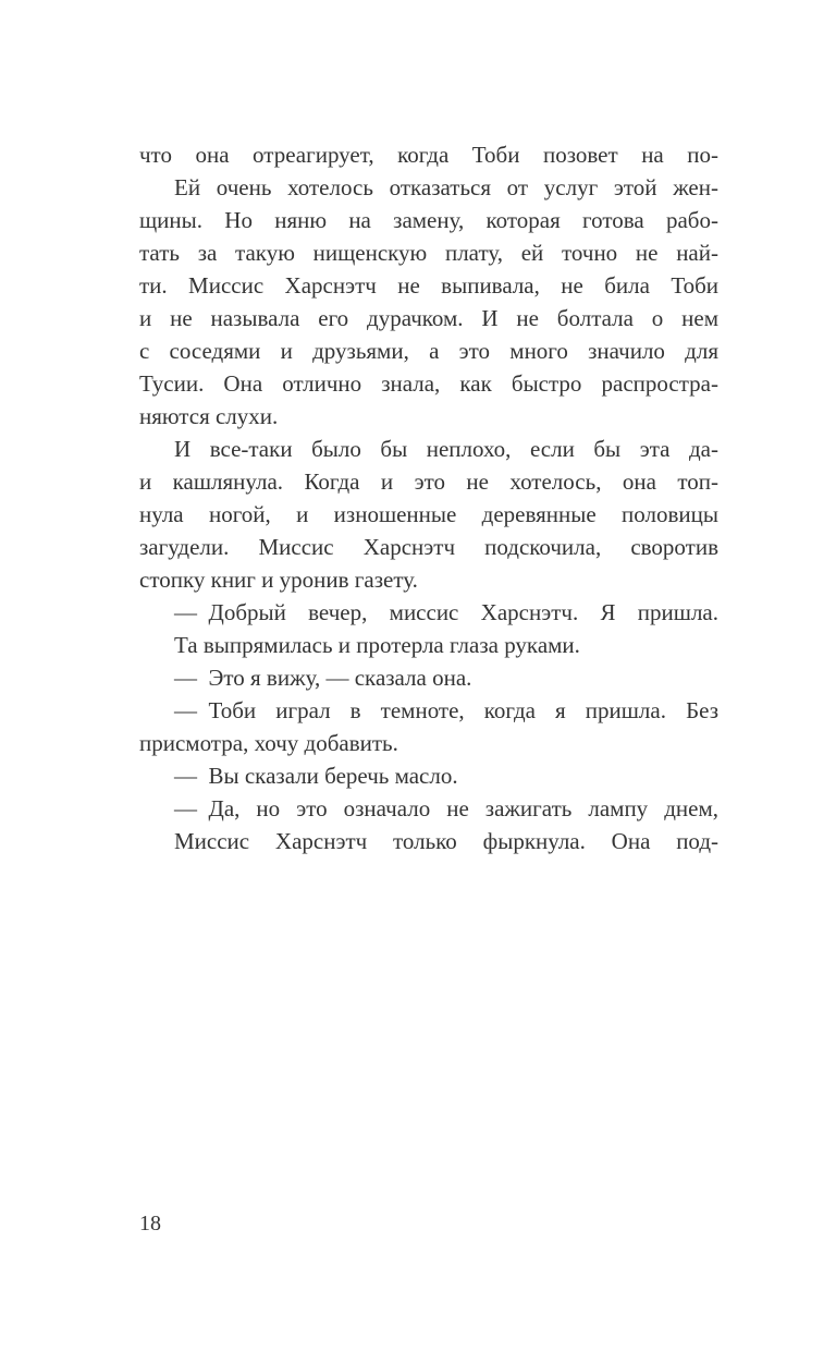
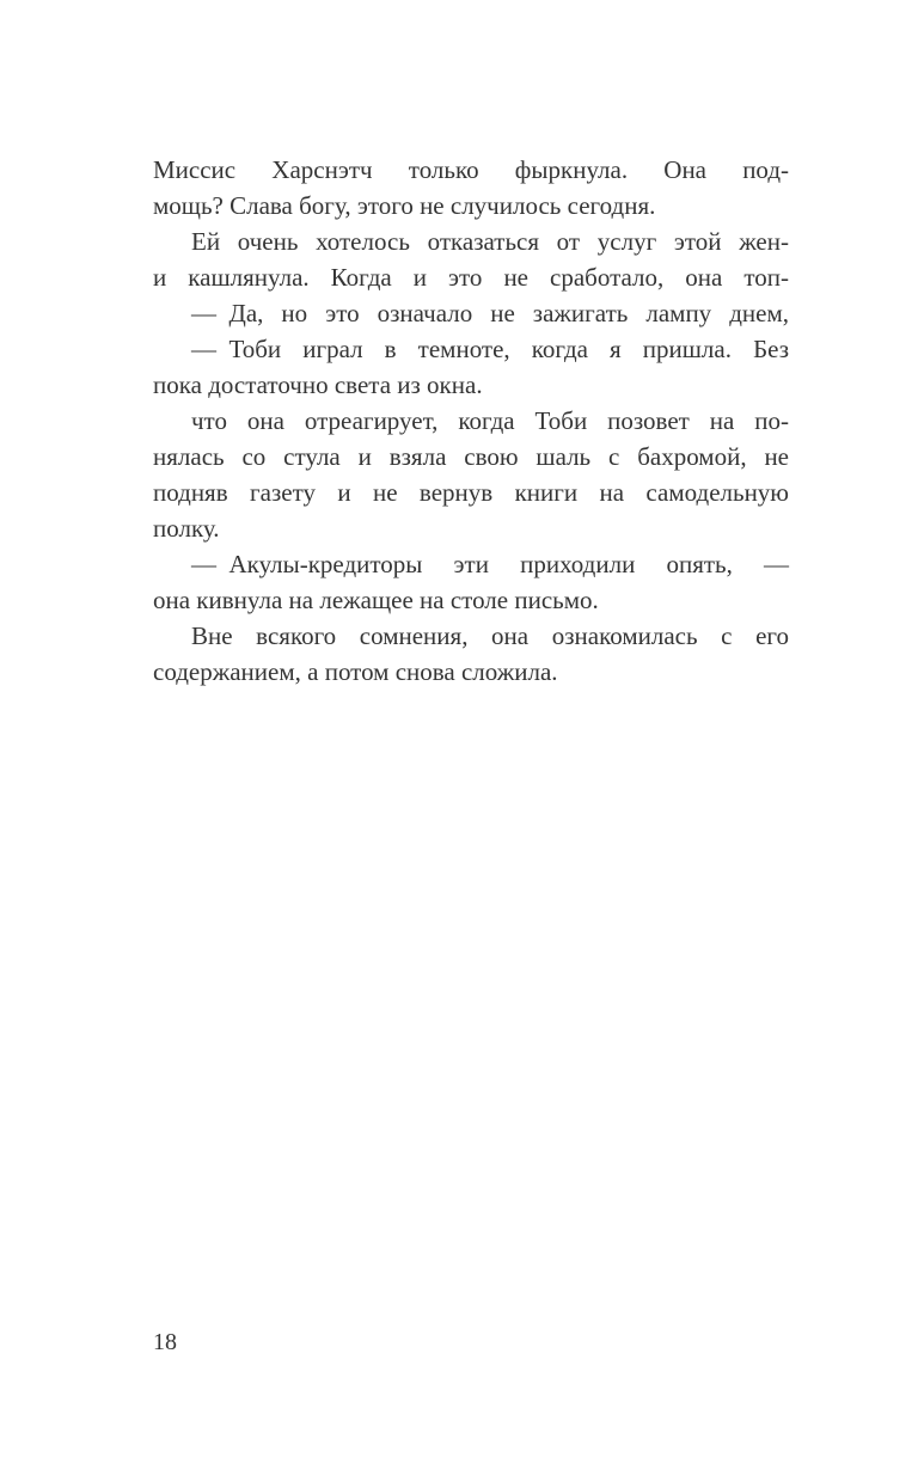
- что она отреагирует, когда Тоби позовет на по-
+ Миссис Харснэтч только фыркнула. Она под-
+ мощь? Слава богу, этого не случилось сегодня.
  Ей очень хотелось отказаться от услуг этой жен-
- щины. Но няню на замену, которая готова рабо-
- тать за такую нищенскую плату, ей точно не най-
- ти. Миссис Харснэтч не выпивала, не била Тоби
- и не называла его дурачком. И не болтала о нем
- с соседями и друзьями, а это много значило для
- Тусии. Она отлично знала, как быстро распростра-
- няются слухи.
- И все-таки было бы неплохо, если бы эта да-
- и кашлянула. Когда и это не хотелось, она топ-
+ и кашлянула. Когда и это не сработало, она топ-
- нула ногой, и изношенные деревянные половицы
- загудели. Миссис Харснэтч подскочила, своротив
- стопку книг и уронив газету.
- — Добрый вечер, миссис Харснэтч. Я пришла.
- Та выпрямилась и протерла глаза руками.
- — Это я вижу, — сказала она.
- — Тоби играл в темноте, когда я пришла. Без
+ — Да, но это означало не зажигать лампу днем,
- присмотра, хочу добавить.
- — Вы сказали беречь масло.
- — Да, но это означало не зажигать лампу днем,
+ — Тоби играл в темноте, когда я пришла. Без
+ пока достаточно света из окна.
- Миссис Харснэтч только фыркнула. Она под-
+ что она отреагирует, когда Тоби позовет на по-
+ нялась со стула и взяла свою шаль с бахромой, не
+ подняв газету и не вернув книги на самодельную
+ полку.
+ — Акулы-кредиторы эти приходили опять, —
+ она кивнула на лежащее на столе письмо.
+ Вне всякого сомнения, она ознакомилась с его
+ содержанием, а потом снова сложила.
  18
